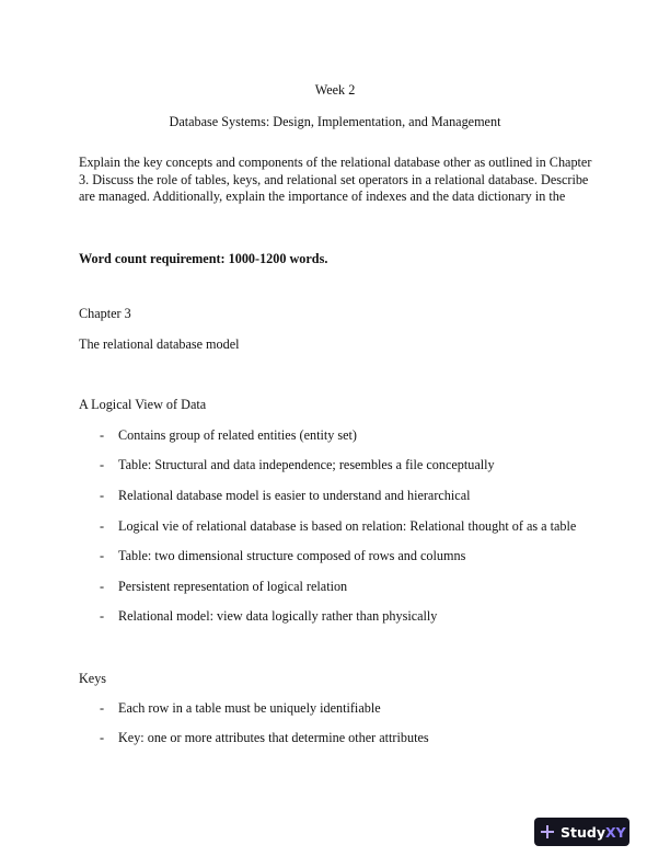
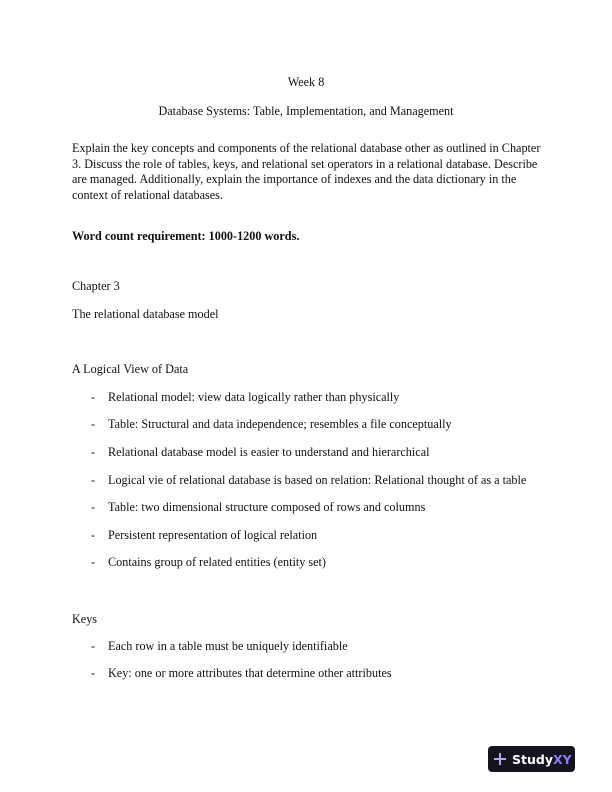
- Week 2
+ Week 8
- Database Systems: Design, Implementation, and Management
+ Database Systems: Table, Implementation, and Management
  Explain the key concepts and components of the relational database other as outlined in Chapter
  3. Discuss the role of tables, keys, and relational set operators in a relational database. Describe
  are managed. Additionally, explain the importance of indexes and the data dictionary in the
+ context of relational databases.
  Word count requirement: 1000-1200 words.
  Chapter 3
  The relational database model
  A Logical View of Data
  -
- Contains group of related entities (entity set)
+ Relational model: view data logically rather than physically
  -
  Table: Structural and data independence; resembles a file conceptually
  -
  Relational database model is easier to understand and hierarchical
  -
  Logical vie of relational database is based on relation: Relational thought of as a table
  -
  Table: two dimensional structure composed of rows and columns
  -
  Persistent representation of logical relation
  -
- Relational model: view data logically rather than physically
+ Contains group of related entities (entity set)
  Keys
  -
  Each row in a table must be uniquely identifiable
  -
  Key: one or more attributes that determine other attributes
  StudyXY
